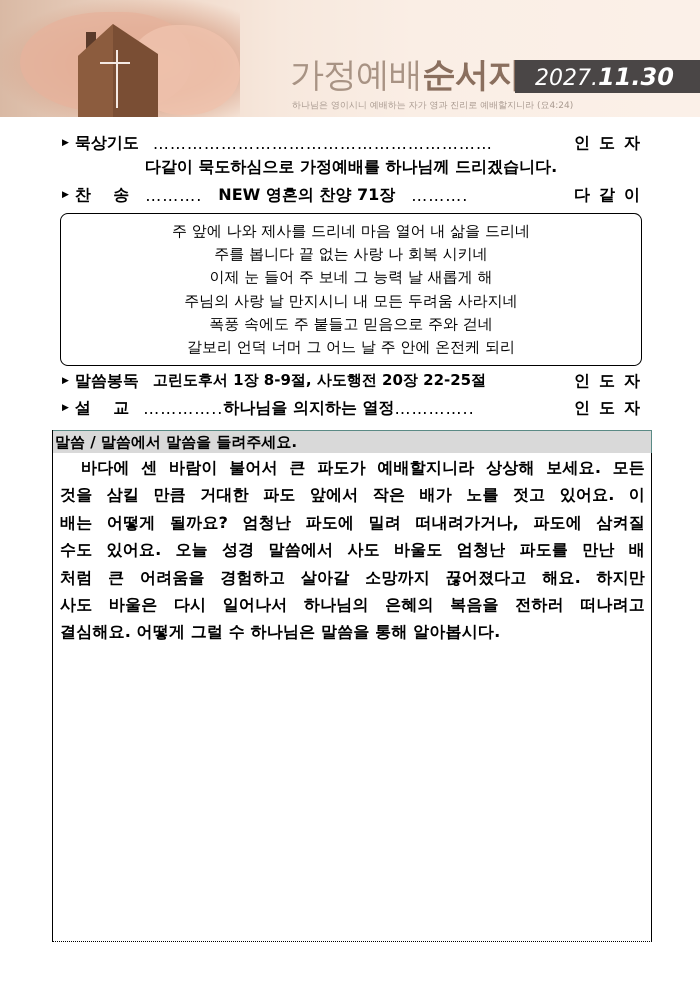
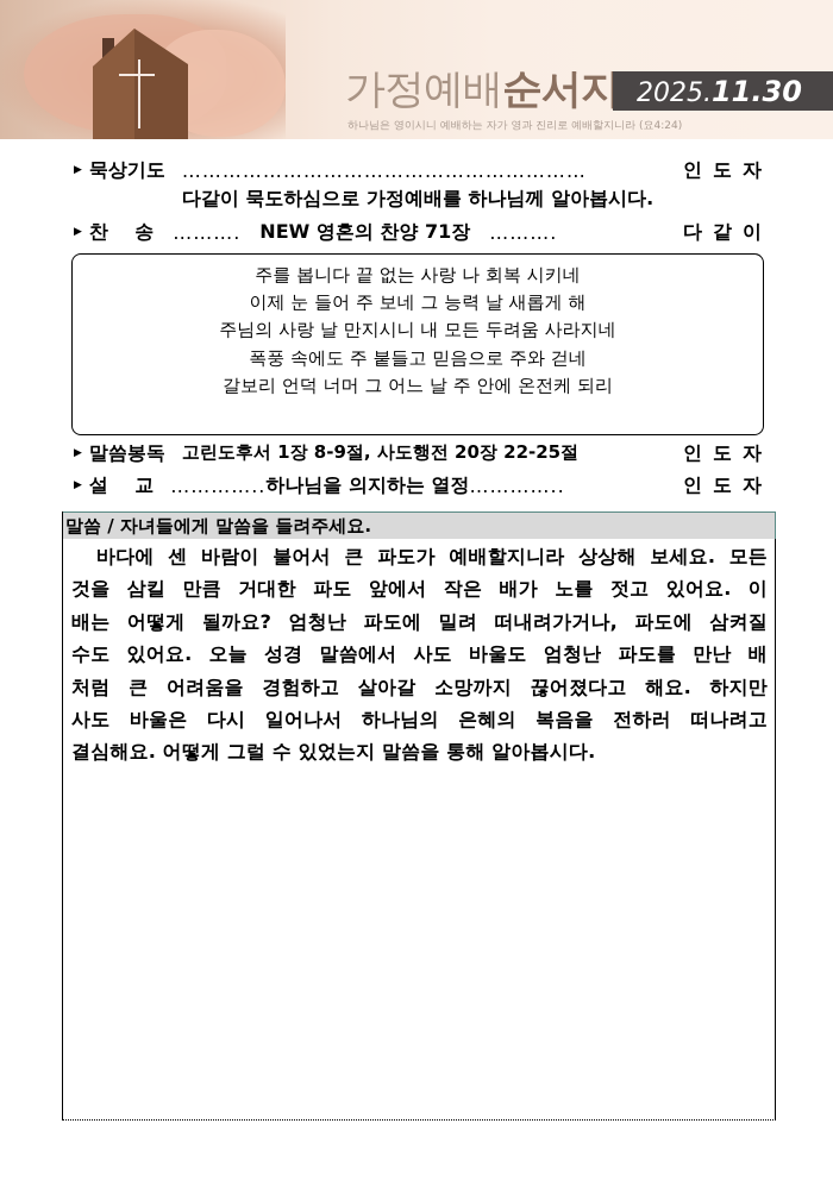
  가정예배순서지
- 2027.11.30
+ 2025.11.30
  하나님은 영이시니 예배하는 자가 영과 진리로 예배할지니라 (요4:24)
  ▶
  묵상기도
  ……………………………………………………
  인도자
- 다같이 묵도하심으로 가정예배를 하나님께 드리겠습니다.
+ 다같이 묵도하심으로 가정예배를 하나님께 알아봅시다.
  ▶
  찬 송
  ……….
  NEW 영혼의 찬양 71장
  ……….
  다같이
- 주 앞에 나와 제사를 드리네 마음 열어 내 삶을 드리네
  주를 봅니다 끝 없는 사랑 나 회복 시키네
  이제 눈 들어 주 보네 그 능력 날 새롭게 해
  주님의 사랑 날 만지시니 내 모든 두려움 사라지네
  폭풍 속에도 주 붙들고 믿음으로 주와 걷네
  갈보리 언덕 너머 그 어느 날 주 안에 온전케 되리
  ▶
  말씀봉독
  고린도후서 1장 8-9절, 사도행전 20장 22-25절
  인도자
  ▶
  설 교
  …………..
  하나님을 의지하는 열정
  …………..
  인도자
- 말씀 / 말씀에서 말씀을 들려주세요.
+ 말씀 / 자녀들에게 말씀을 들려주세요.
  바다에 센 바람이 불어서 큰 파도가 예배할지니라 상상해 보세요. 모든
  것을 삼킬 만큼 거대한 파도 앞에서 작은 배가 노를 젓고 있어요. 이
  배는 어떻게 될까요? 엄청난 파도에 밀려 떠내려가거나, 파도에 삼켜질
  수도 있어요. 오늘 성경 말씀에서 사도 바울도 엄청난 파도를 만난 배
  처럼 큰 어려움을 경험하고 살아갈 소망까지 끊어졌다고 해요. 하지만
  사도 바울은 다시 일어나서 하나님의 은혜의 복음을 전하러 떠나려고
- 결심해요. 어떻게 그럴 수 하나님은 말씀을 통해 알아봅시다.
+ 결심해요. 어떻게 그럴 수 있었는지 말씀을 통해 알아봅시다.
